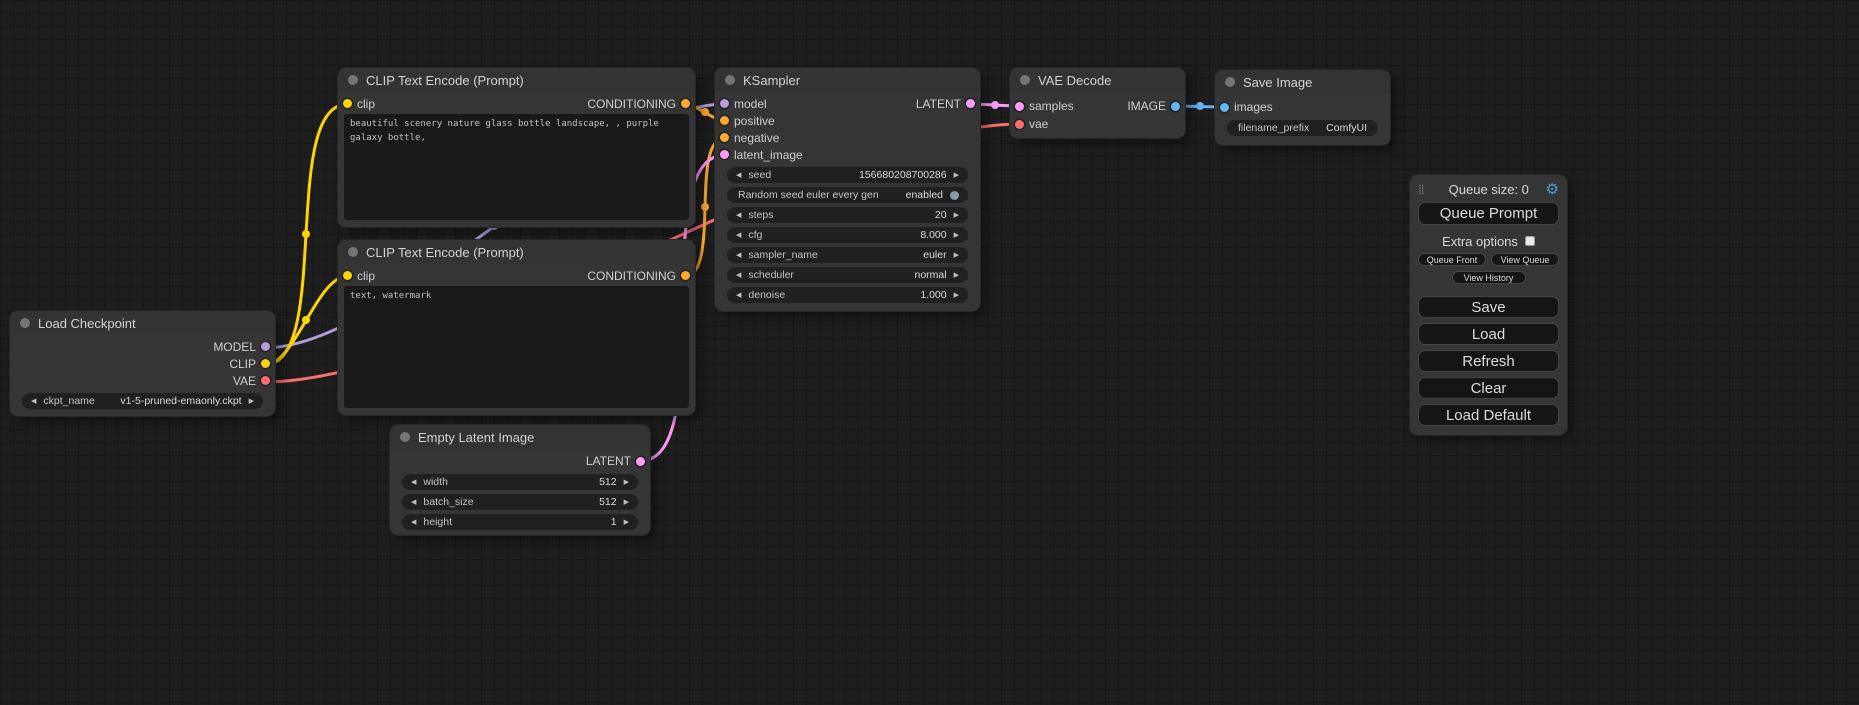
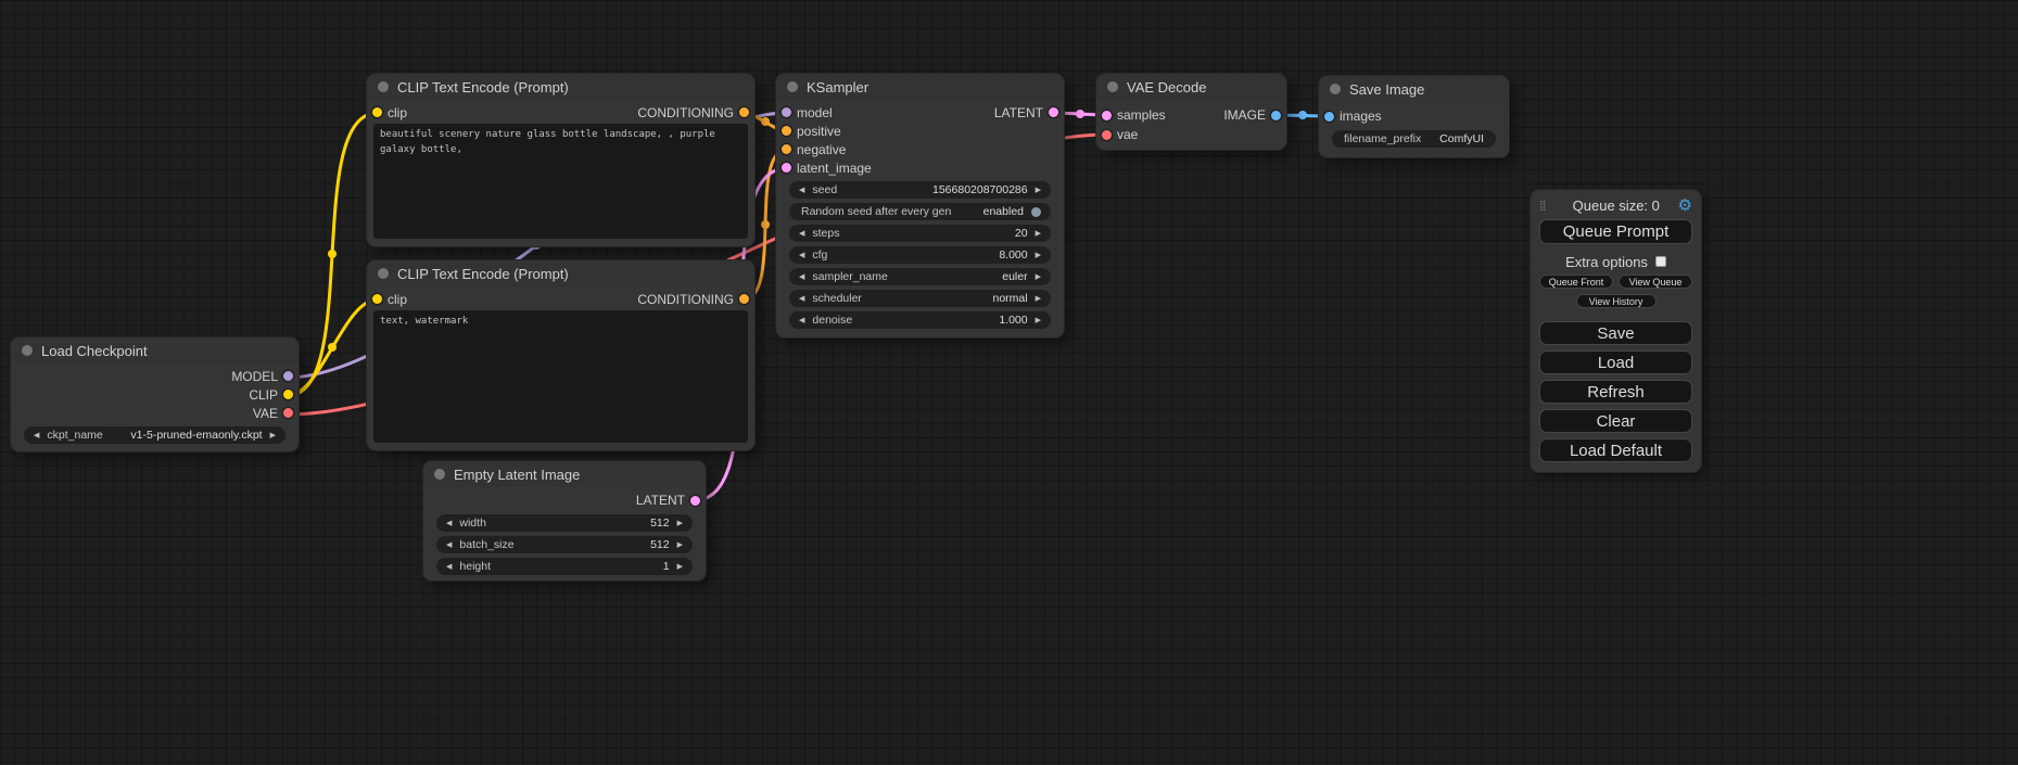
  Load Checkpoint
  MODEL
  CLIP
  VAE
  ckpt_name
  v1-5-pruned-emaonly.ckpt
  CLIP Text Encode (Prompt)
  clip
  CONDITIONING
  beautiful scenery nature glass bottle landscape, , purple galaxy bottle,
  CLIP Text Encode (Prompt)
  clip
  CONDITIONING
  text, watermark
  Empty Latent Image
  LATENT
  width
  512
  batch_size
  512
  height
  1
  KSampler
  LATENT
  model
  positive
  negative
  latent_image
  seed
  156680208700286
- Random seed euler every gen
+ Random seed after every gen
  enabled
  steps
  20
  cfg
  8.000
  sampler_name
  euler
  scheduler
  normal
  denoise
  1.000
  VAE Decode
  IMAGE
  samples
  vae
  Save Image
  images
  filename_prefix
  ComfyUI
  ⣿
  Queue size: 0
  ⚙
  Queue Prompt
  Extra options
  Queue Front
  View Queue
  View History
  Save
  Load
  Refresh
  Clear
  Load Default
